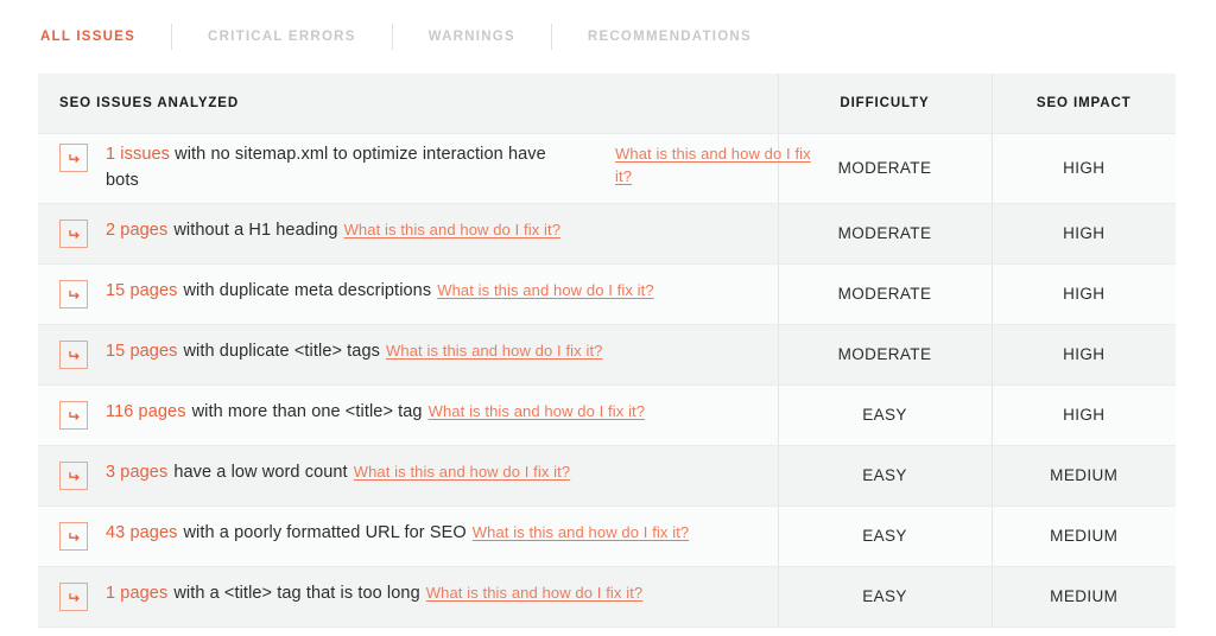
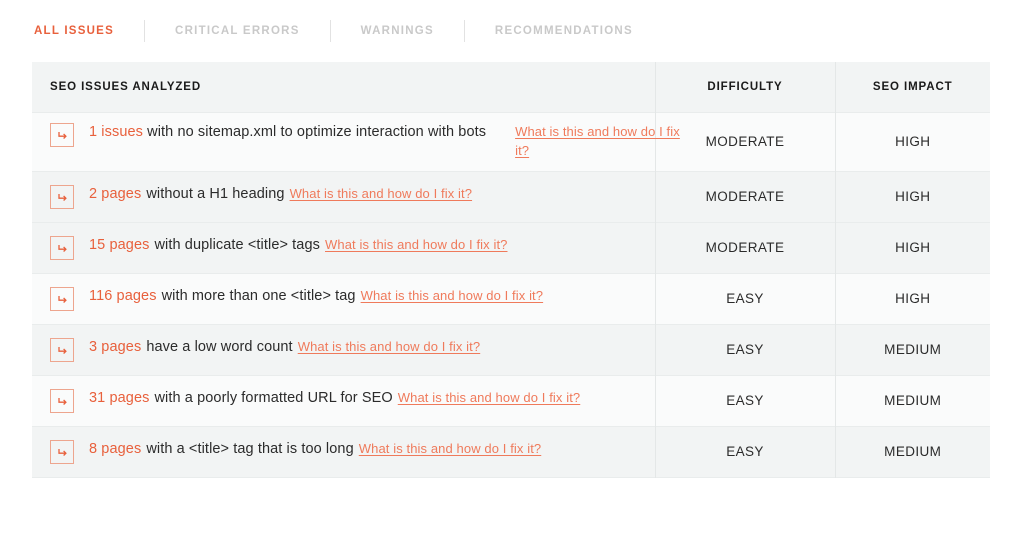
  ALL ISSUES
  CRITICAL ERRORS
  WARNINGS
  RECOMMENDATIONS
  SEO ISSUES ANALYZED	DIFFICULTY	SEO IMPACT
- 1 issues with no sitemap.xml to optimize interaction have bots What is this and how do I fix it?	MODERATE	HIGH
+ 1 issues with no sitemap.xml to optimize interaction with bots What is this and how do I fix it?	MODERATE	HIGH
  2 pages without a H1 heading What is this and how do I fix it?	MODERATE	HIGH
- 15 pages with duplicate meta descriptions What is this and how do I fix it?	MODERATE	HIGH
  15 pages with duplicate <title> tags What is this and how do I fix it?	MODERATE	HIGH
  116 pages with more than one <title> tag What is this and how do I fix it?	EASY	HIGH
  3 pages have a low word count What is this and how do I fix it?	EASY	MEDIUM
- 43 pages with a poorly formatted URL for SEO What is this and how do I fix it?	EASY	MEDIUM
+ 31 pages with a poorly formatted URL for SEO What is this and how do I fix it?	EASY	MEDIUM
- 1 pages with a <title> tag that is too long What is this and how do I fix it?	EASY	MEDIUM
+ 8 pages with a <title> tag that is too long What is this and how do I fix it?	EASY	MEDIUM
